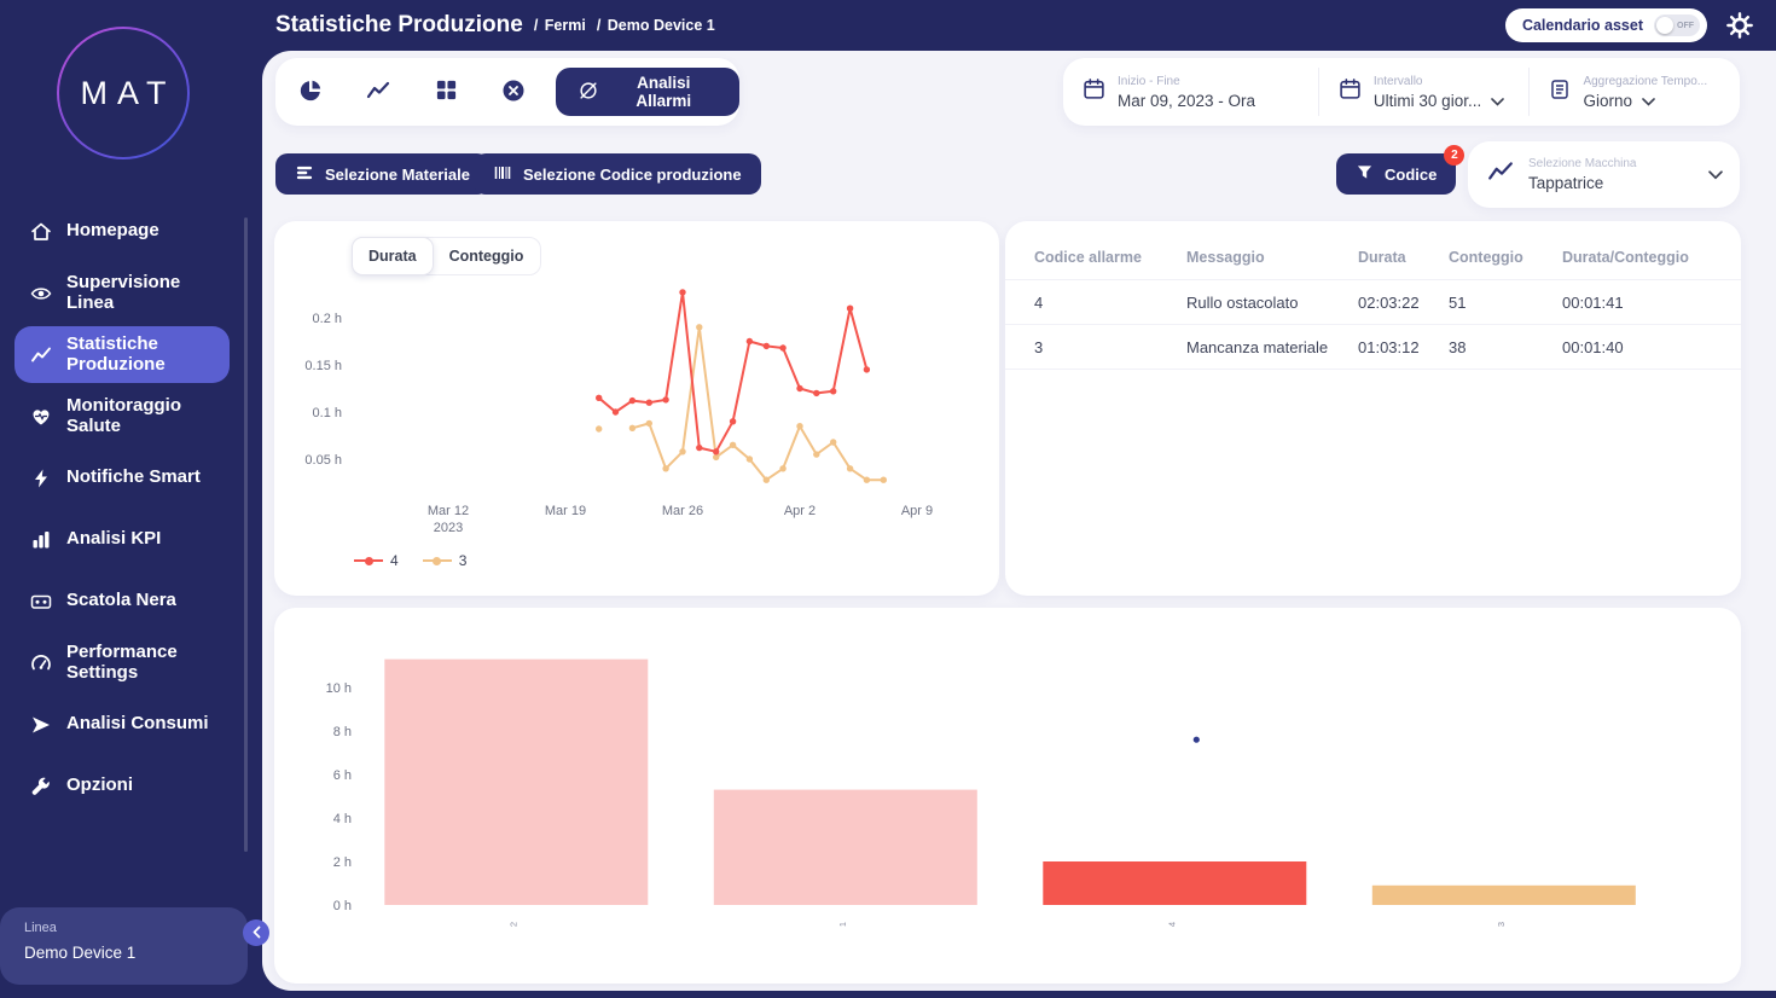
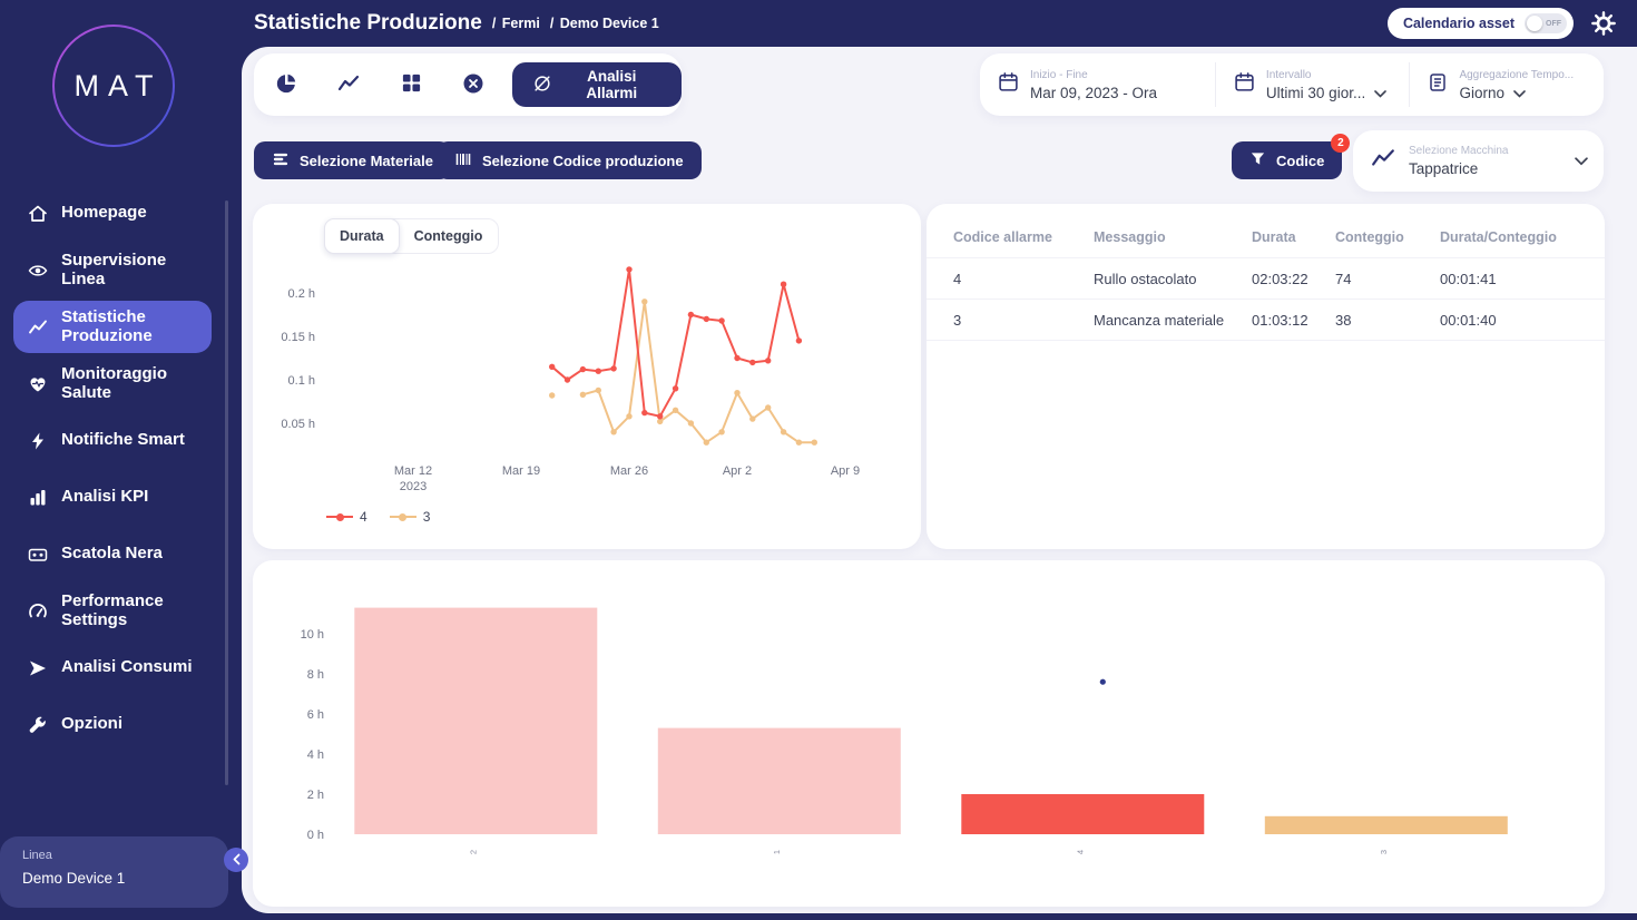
  MAT
  Homepage
  Supervisione Linea
  Statistiche Produzione
  Monitoraggio Salute
  Notifiche Smart
  Analisi KPI
  Scatola Nera
  Performance Settings
  Analisi Consumi
  Opzioni
  Linea
  Demo Device 1
  Statistiche Produzione
  Fermi
  Demo Device 1
  Calendario asset
  Analisi Allarmi
  Inizio - Fine
  Mar 09, 2023 - Ora
  Intervallo
  Ultimi 30 gior...
  Aggregazione Tempo...
  Giorno
  Selezione Materiale
  Selezione Codice produzione
  Codice
  2
  Selezione Macchina
  Tappatrice
  Durata
  Conteggio
  0.05 h
  0.1 h
  0.15 h
  0.2 h
  Mar 12
  2023
  Mar 19
  Mar 26
  Apr 2
  Apr 9
  4
  3
  Codice allarme
  Messaggio
  Durata
  Conteggio
  Durata/Conteggio
  4
  Rullo ostacolato
  02:03:22
- 51
+ 74
  00:01:41
  3
  Mancanza materiale
  01:03:12
  38
  00:01:40
  0 h
  2 h
  4 h
  6 h
  8 h
  10 h
